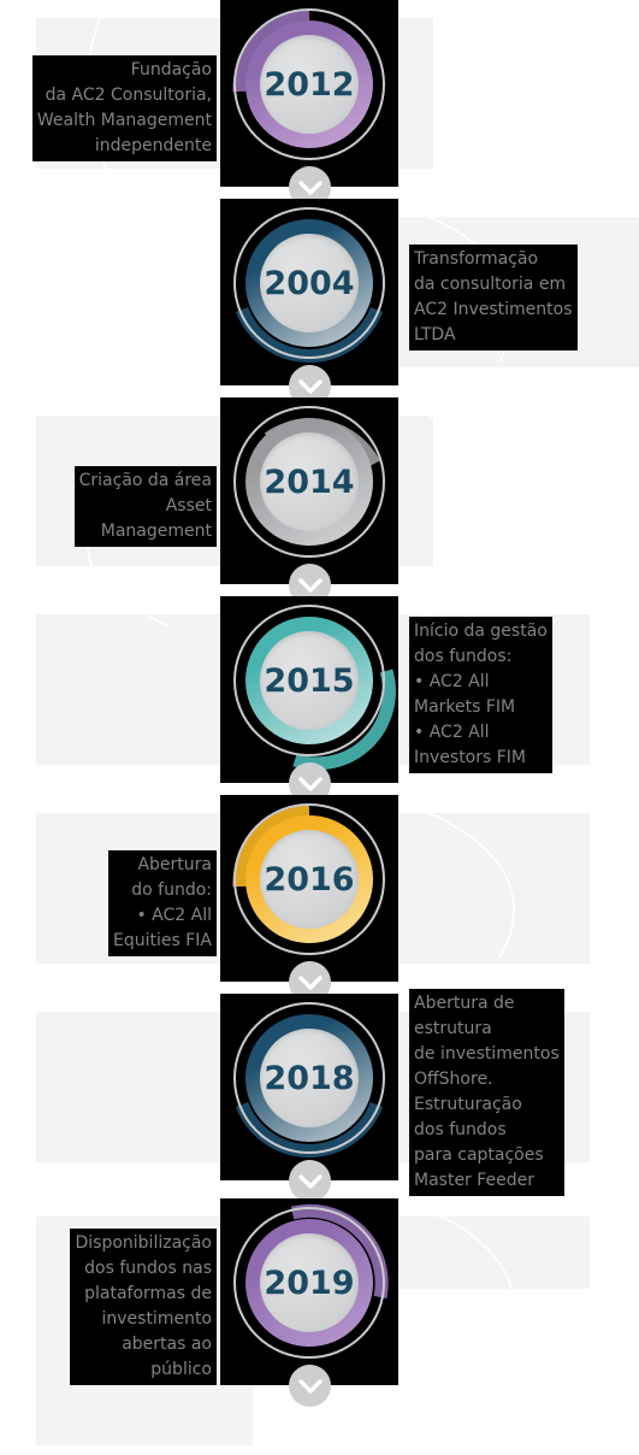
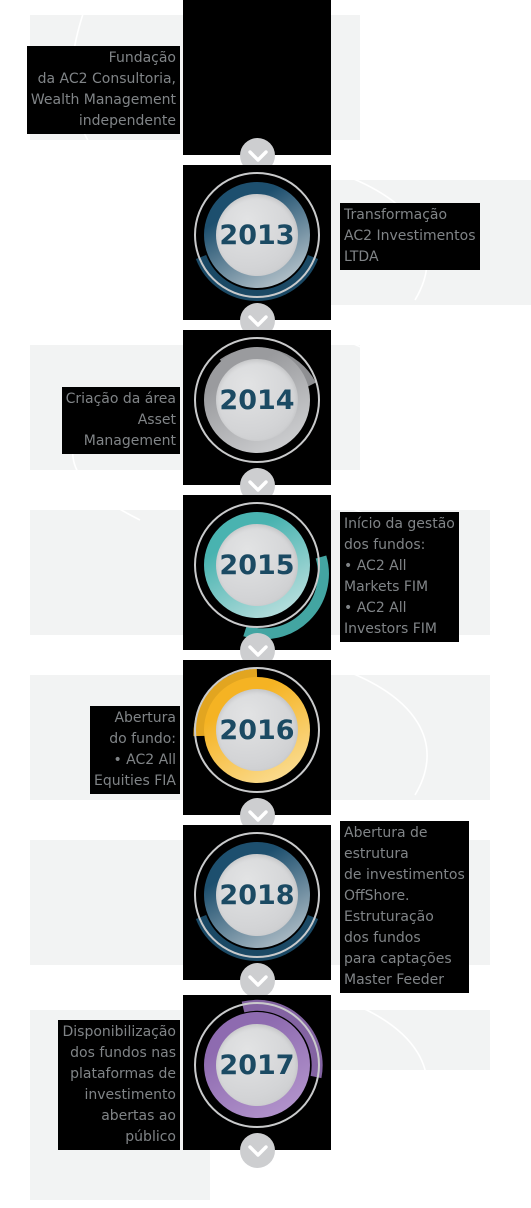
- 2012
  Fundação
  da AC2 Consultoria,
  Wealth Management
  independente
- 2004
+ 2013
  Transformação
- da consultoria em
  AC2 Investimentos
  LTDA
  2014
  Criação da área
  Asset
  Management
  2015
  Início da gestão
  dos fundos:
  • AC2 All
  Markets FIM
  • AC2 All
  Investors FIM
  2016
  Abertura
  do fundo:
  • AC2 All
  Equities FIA
  2018
  Abertura de
  estrutura
  de investimentos
  OffShore.
  Estruturação
  dos fundos
  para captações
  Master Feeder
- 2019
+ 2017
  Disponibilização
  dos fundos nas
  plataformas de
  investimento
  abertas ao
  público
